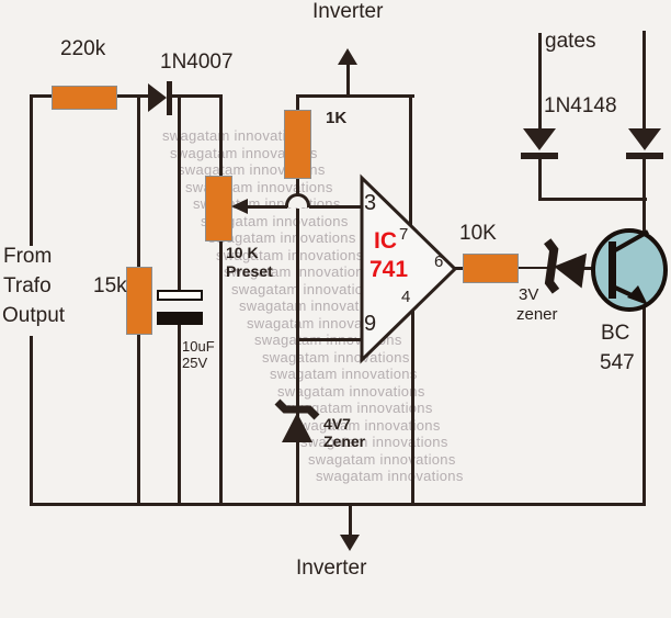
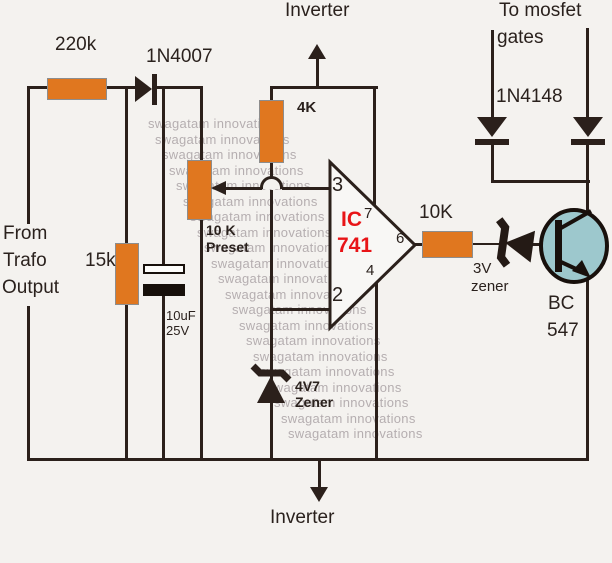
  swagatam innovat
  swagatm innovas
  swagatam innovns
  swam innovtions
  atam innvations
  gatam inovations
  wagatam inovations
  swagatamnnovation
  swagatam innovatio
  swagatam innovat
  swagatam innoations
  swagatam innovation
  swagatam innovatios
  gatam innovatins
  wagatam innovaions
  wagatam innovtions
  swagatam innoations
  swagatam innvations
  220k
  1N4007
  Inverter
+ To mosfet
  gates
  1N4148
- 1K
+ 4K
  From
  Trafo
  Output
  15k
  10uF
  25V
  10 K
  Preset
  3
- 9
+ 2
  7
  4
  6
  IC
  741
  10K
  3V
  zener
  BC
  547
  4V7
  Zener
  Inverter
